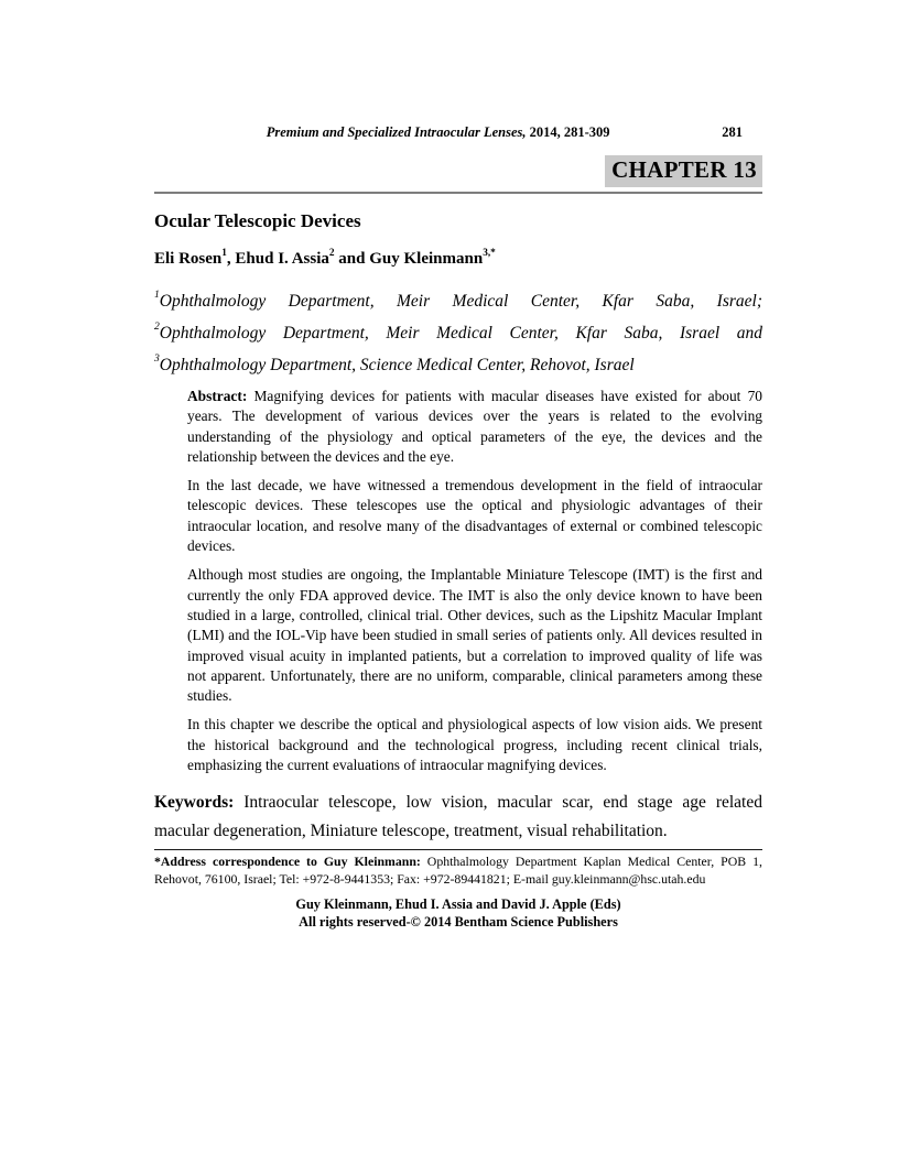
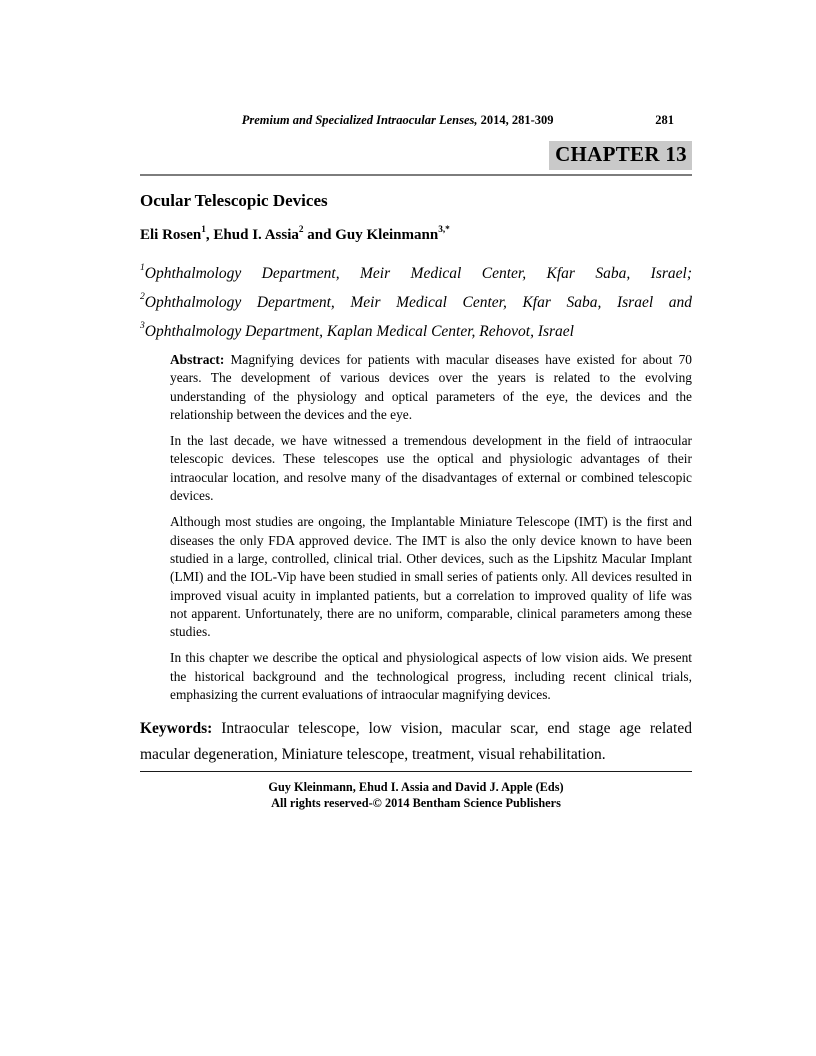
  Premium and Specialized Intraocular Lenses, 2014, 281-309
  281
  CHAPTER 13
  Ocular Telescopic Devices
  Eli Rosen1, Ehud I. Assia2 and Guy Kleinmann3,*
  1Ophthalmology Department, Meir Medical Center, Kfar Saba, Israel;
  2Ophthalmology Department, Meir Medical Center, Kfar Saba, Israel and
- 3Ophthalmology Department, Science Medical Center, Rehovot, Israel
+ 3Ophthalmology Department, Kaplan Medical Center, Rehovot, Israel
  Abstract: Magnifying devices for patients with macular diseases have existed for about 70 years. The development of various devices over the years is related to the evolving understanding of the physiology and optical parameters of the eye, the devices and the relationship between the devices and the eye.
  In the last decade, we have witnessed a tremendous development in the field of intraocular telescopic devices. These telescopes use the optical and physiologic advantages of their intraocular location, and resolve many of the disadvantages of external or combined telescopic devices.
- Although most studies are ongoing, the Implantable Miniature Telescope (IMT) is the first and currently the only FDA approved device. The IMT is also the only device known to have been studied in a large, controlled, clinical trial. Other devices, such as the Lipshitz Macular Implant (LMI) and the IOL-Vip have been studied in small series of patients only. All devices resulted in improved visual acuity in implanted patients, but a correlation to improved quality of life was not apparent. Unfortunately, there are no uniform, comparable, clinical parameters among these studies.
+ Although most studies are ongoing, the Implantable Miniature Telescope (IMT) is the first and diseases the only FDA approved device. The IMT is also the only device known to have been studied in a large, controlled, clinical trial. Other devices, such as the Lipshitz Macular Implant (LMI) and the IOL-Vip have been studied in small series of patients only. All devices resulted in improved visual acuity in implanted patients, but a correlation to improved quality of life was not apparent. Unfortunately, there are no uniform, comparable, clinical parameters among these studies.
  In this chapter we describe the optical and physiological aspects of low vision aids. We present the historical background and the technological progress, including recent clinical trials, emphasizing the current evaluations of intraocular magnifying devices.
  Keywords: Intraocular telescope, low vision, macular scar, end stage age related macular degeneration, Miniature telescope, treatment, visual rehabilitation.
- *Address correspondence to Guy Kleinmann: Ophthalmology Department Kaplan Medical Center, POB 1, Rehovot, 76100, Israel; Tel: +972-8-9441353; Fax: +972-89441821; E-mail guy.kleinmann@hsc.utah.edu
  Guy Kleinmann, Ehud I. Assia and David J. Apple (Eds)
  All rights reserved-© 2014 Bentham Science Publishers
